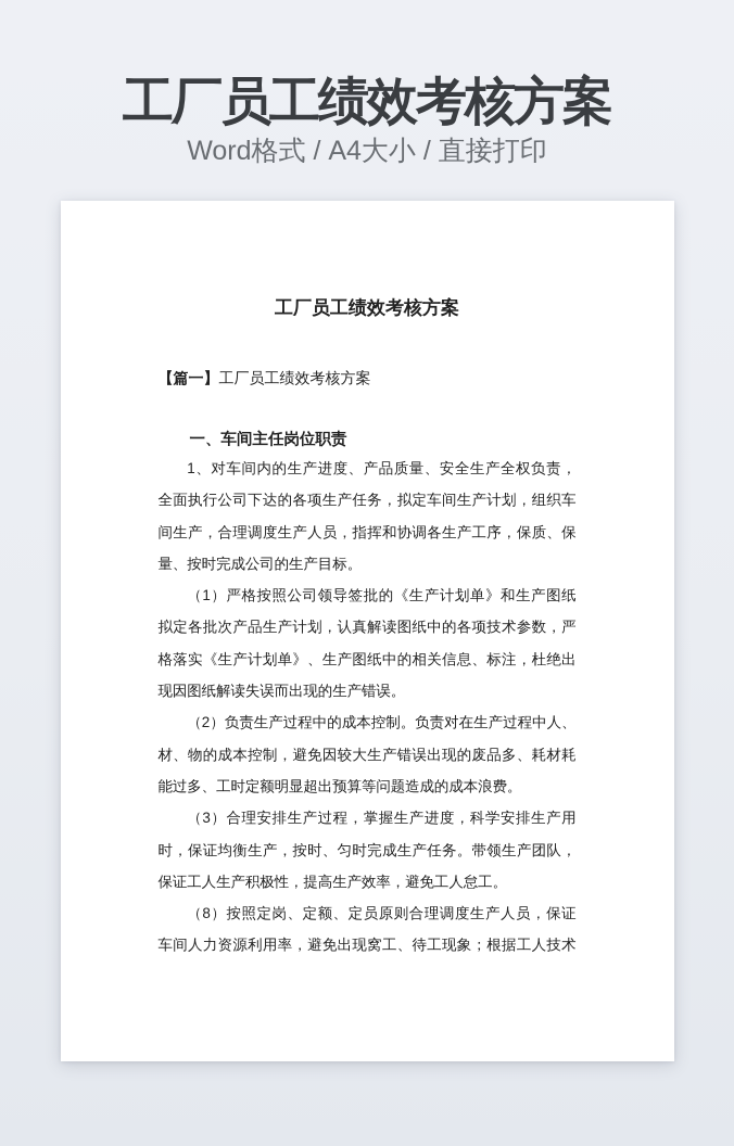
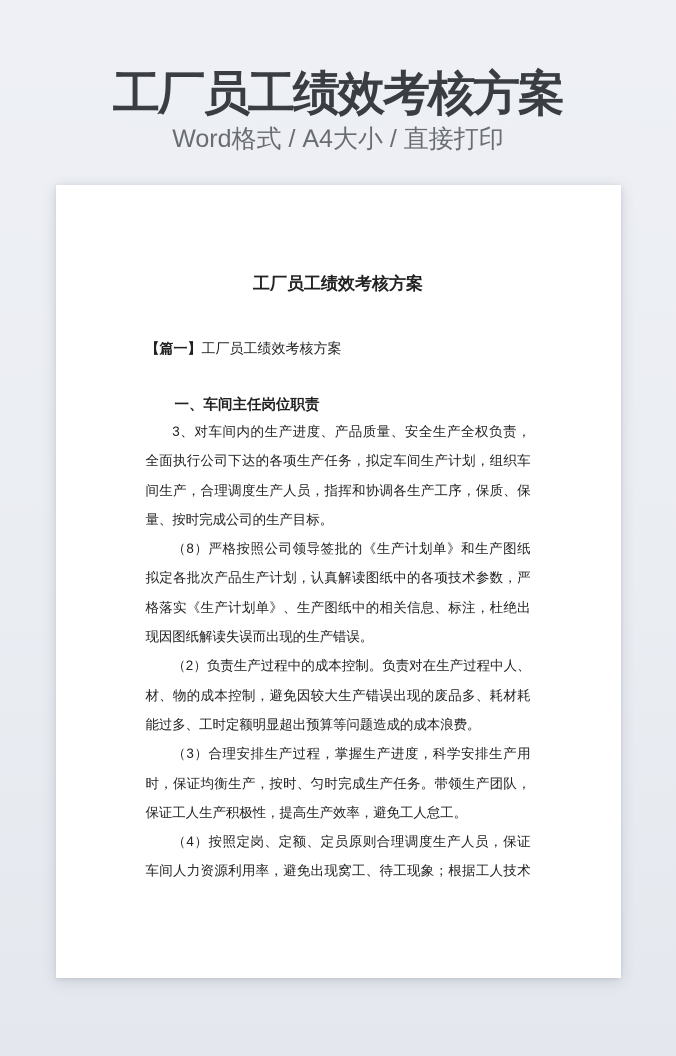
  工厂员工绩效考核方案
  Word格式 / A4大小 / 直接打印
  工厂员工绩效考核方案
  【篇一】工厂员工绩效考核方案
  一、车间主任岗位职责
- 1、对车间内的生产进度、产品质量、安全生产全权负责，
+ 3、对车间内的生产进度、产品质量、安全生产全权负责，
  全面执行公司下达的各项生产任务，拟定车间生产计划，组织车
  间生产，合理调度生产人员，指挥和协调各生产工序，保质、保
  量、按时完成公司的生产目标。
- （1）严格按照公司领导签批的《生产计划单》和生产图纸
+ （8）严格按照公司领导签批的《生产计划单》和生产图纸
  拟定各批次产品生产计划，认真解读图纸中的各项技术参数，严
  格落实《生产计划单》、生产图纸中的相关信息、标注，杜绝出
  现因图纸解读失误而出现的生产错误。
  （2）负责生产过程中的成本控制。负责对在生产过程中人、
  材、物的成本控制，避免因较大生产错误出现的废品多、耗材耗
  能过多、工时定额明显超出预算等问题造成的成本浪费。
  （3）合理安排生产过程，掌握生产进度，科学安排生产用
  时，保证均衡生产，按时、匀时完成生产任务。带领生产团队，
  保证工人生产积极性，提高生产效率，避免工人怠工。
- （8）按照定岗、定额、定员原则合理调度生产人员，保证
+ （4）按照定岗、定额、定员原则合理调度生产人员，保证
  车间人力资源利用率，避免出现窝工、待工现象；根据工人技术
